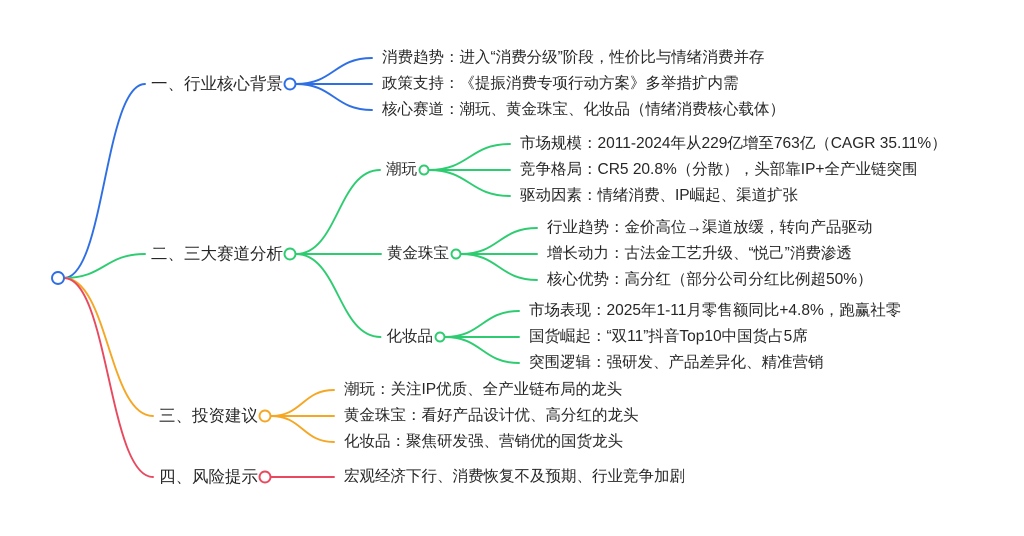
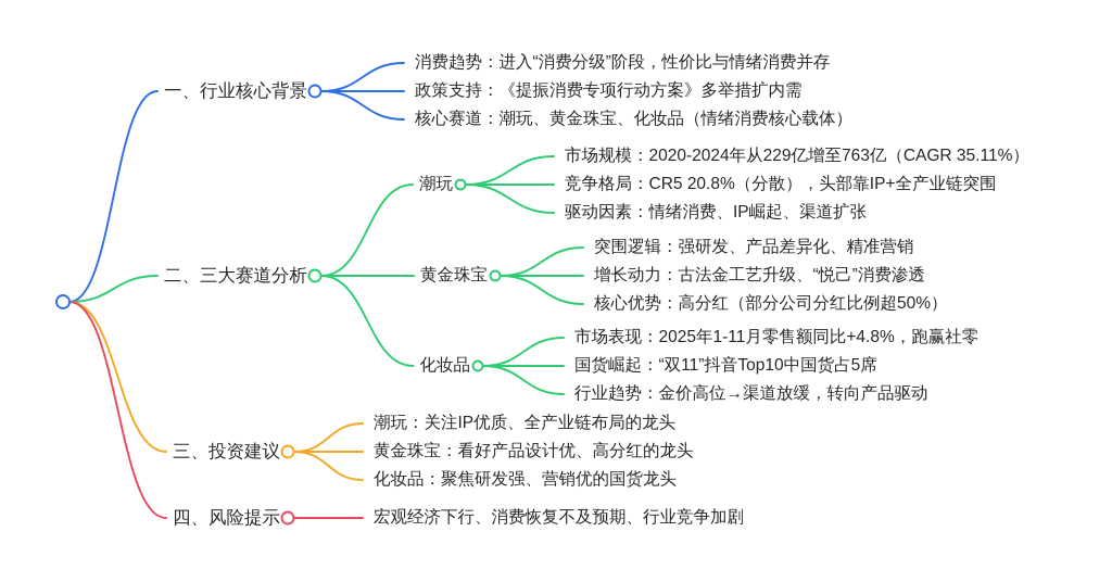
  一、行业核心背景
  消费趋势：进入“消费分级”阶段，性价比与情绪消费并存
  政策支持：《提振消费专项行动方案》多举措扩内需
  核心赛道：潮玩、黄金珠宝、化妆品（情绪消费核心载体）
  二、三大赛道分析
  潮玩
- 市场规模：2011-2024年从229亿增至763亿（CAGR 35.11%）
+ 市场规模：2020-2024年从229亿增至763亿（CAGR 35.11%）
  竞争格局：CR5 20.8%（分散），头部靠IP+全产业链突围
  驱动因素：情绪消费、IP崛起、渠道扩张
  黄金珠宝
- 行业趋势：金价高位→渠道放缓，转向产品驱动
+ 突围逻辑：强研发、产品差异化、精准营销
  增长动力：古法金工艺升级、“悦己”消费渗透
  核心优势：高分红（部分公司分红比例超50%）
  化妆品
  市场表现：2025年1-11月零售额同比+4.8%，跑赢社零
  国货崛起：“双11”抖音Top10中国货占5席
- 突围逻辑：强研发、产品差异化、精准营销
+ 行业趋势：金价高位→渠道放缓，转向产品驱动
  三、投资建议
  潮玩：关注IP优质、全产业链布局的龙头
  黄金珠宝：看好产品设计优、高分红的龙头
  化妆品：聚焦研发强、营销优的国货龙头
  四、风险提示
  宏观经济下行、消费恢复不及预期、行业竞争加剧
